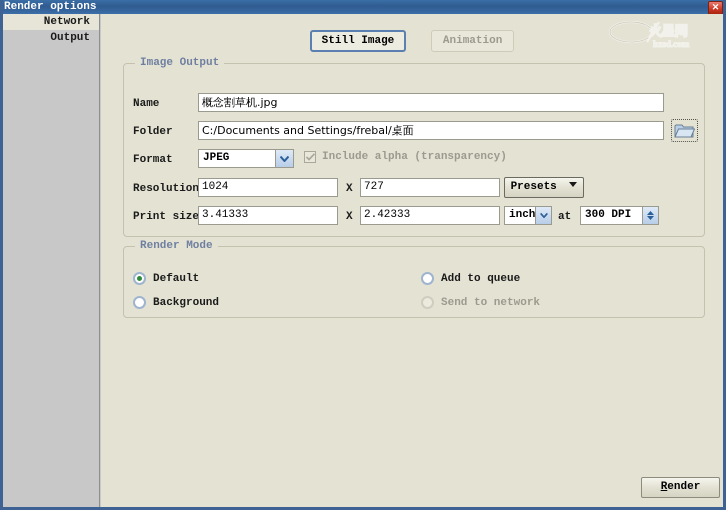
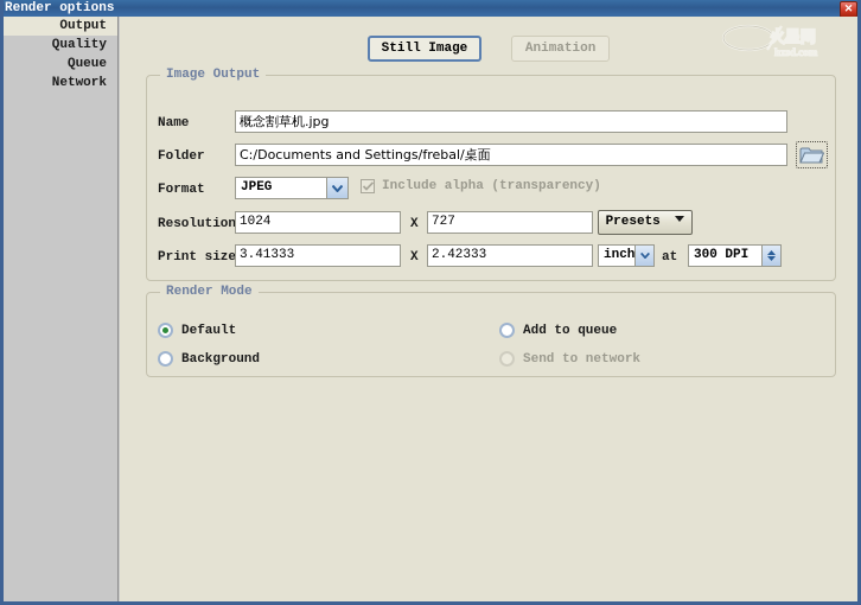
  Render options
  ✕
- Network
+ Output
+ Quality
+ Queue
- Output
+ Network
  火星网
  hxsd.com
  Still Image Animation
  Image Output
  Name
  概念割草机.jpg
  Folder
  C:/Documents and Settings/frebal/桌面
  Format
  JPEG
  Include alpha (transparency)
  Resolution
  1024
  X
  727
  Presets
  Print size
  3.41333
  X
  2.42333
  inch
  at
  300 DPI
  Render Mode
  Default
  Background
  Add to queue
  Send to network
- Render
